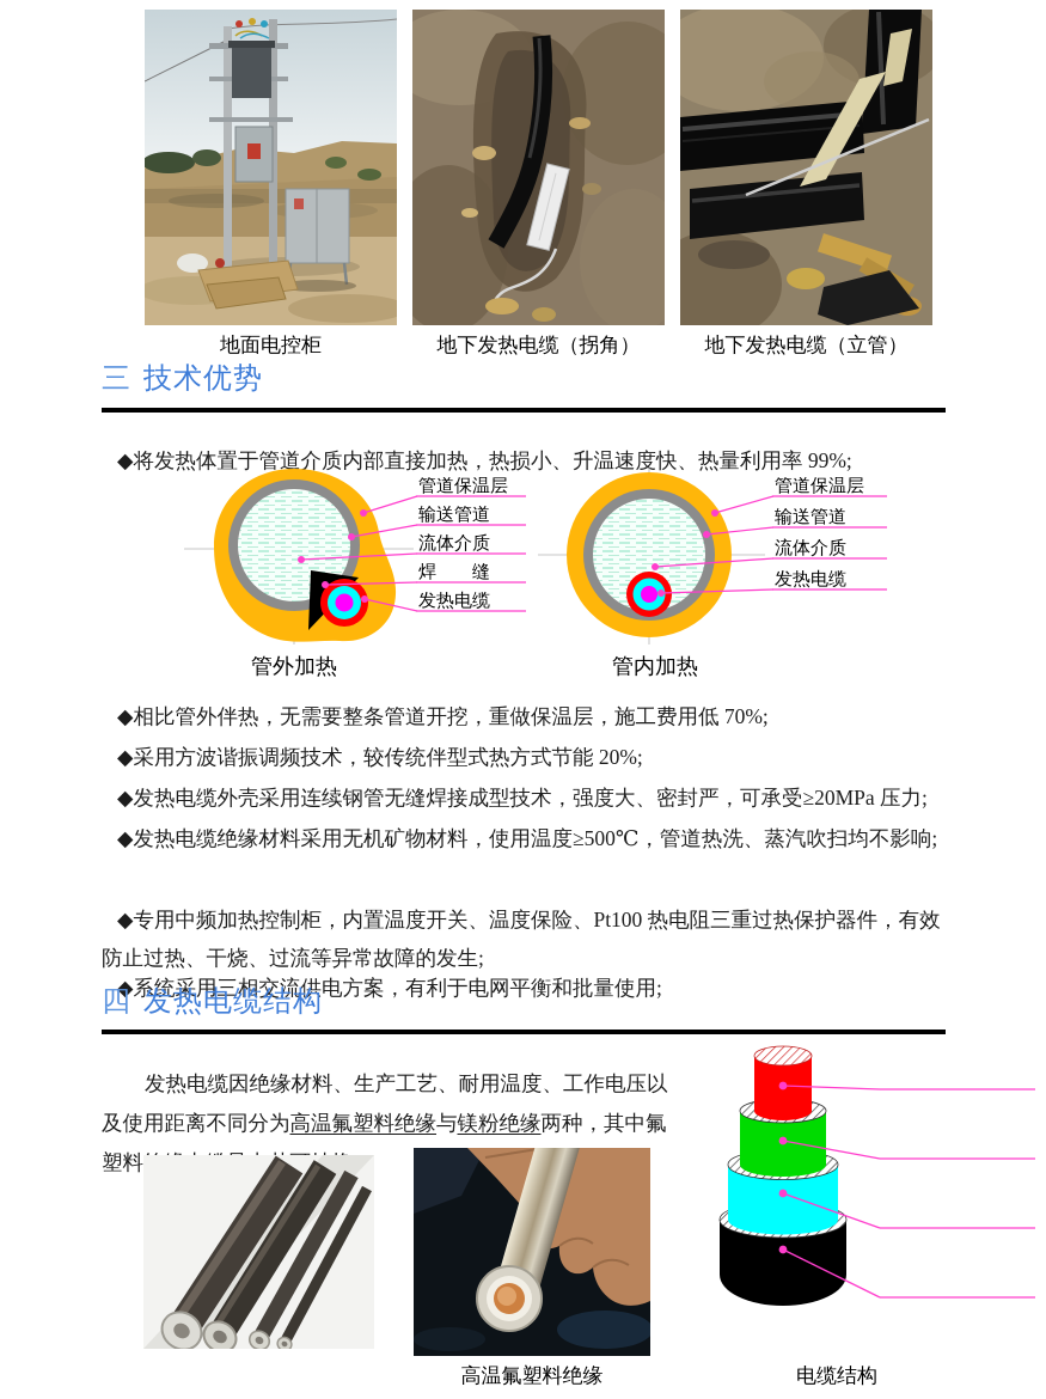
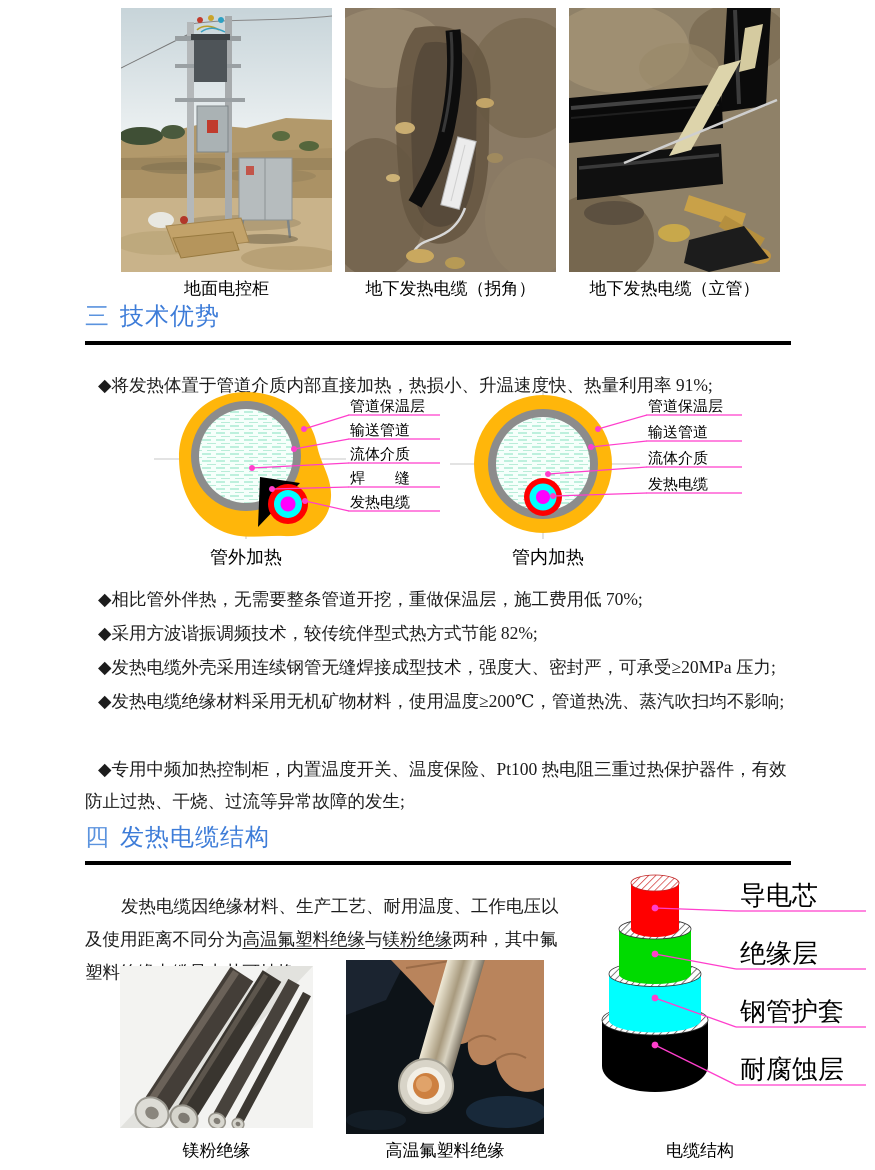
  地面电控柜
  地下发热电缆（拐角）
  地下发热电缆（立管）
  三 技术优势
- ◆将发热体置于管道介质内部直接加热，热损小、升温速度快、热量利用率 99%;
+ ◆将发热体置于管道介质内部直接加热，热损小、升温速度快、热量利用率 91%;
  管道保温层
  输送管道
  流体介质
  焊 缝
  发热电缆
  管外加热
  管道保温层
  输送管道
  流体介质
  发热电缆
  管内加热
  ◆相比管外伴热，无需要整条管道开挖，重做保温层，施工费用低 70%;
- ◆采用方波谐振调频技术，较传统伴型式热方式节能 20%;
+ ◆采用方波谐振调频技术，较传统伴型式热方式节能 82%;
  ◆发热电缆外壳采用连续钢管无缝焊接成型技术，强度大、密封严，可承受≥20MPa 压力;
- ◆发热电缆绝缘材料采用无机矿物材料，使用温度≥500℃，管道热洗、蒸汽吹扫均不影响;
+ ◆发热电缆绝缘材料采用无机矿物材料，使用温度≥200℃，管道热洗、蒸汽吹扫均不影响;
  ◆专用中频加热控制柜，内置温度开关、温度保险、Pt100 热电阻三重过热保护器件，有效防止过热、干烧、过流等异常故障的发生;
- ◆系统采用三相交流供电方案，有利于电网平衡和批量使用;
  四 发热电缆结构
  发热电缆因绝缘材料、生产工艺、耐用温度、工作电压以及使用距离不同分为高温氟塑料绝缘与镁粉绝缘两种，其中氟塑料
+ 导电芯
+ 绝缘层
+ 钢管护套
+ 耐腐蚀层
+ 镁粉绝缘
  高温氟塑料绝缘
  电缆结构
